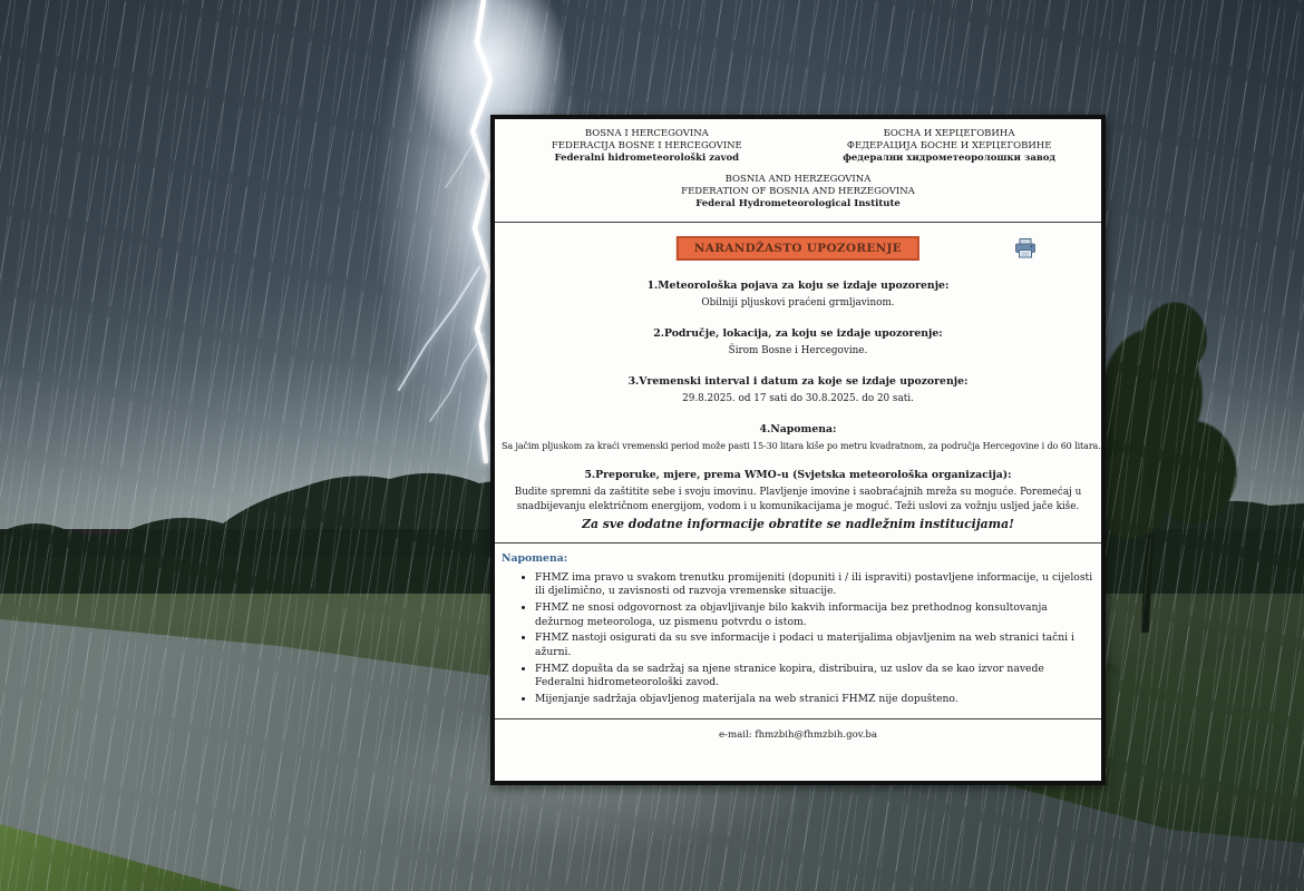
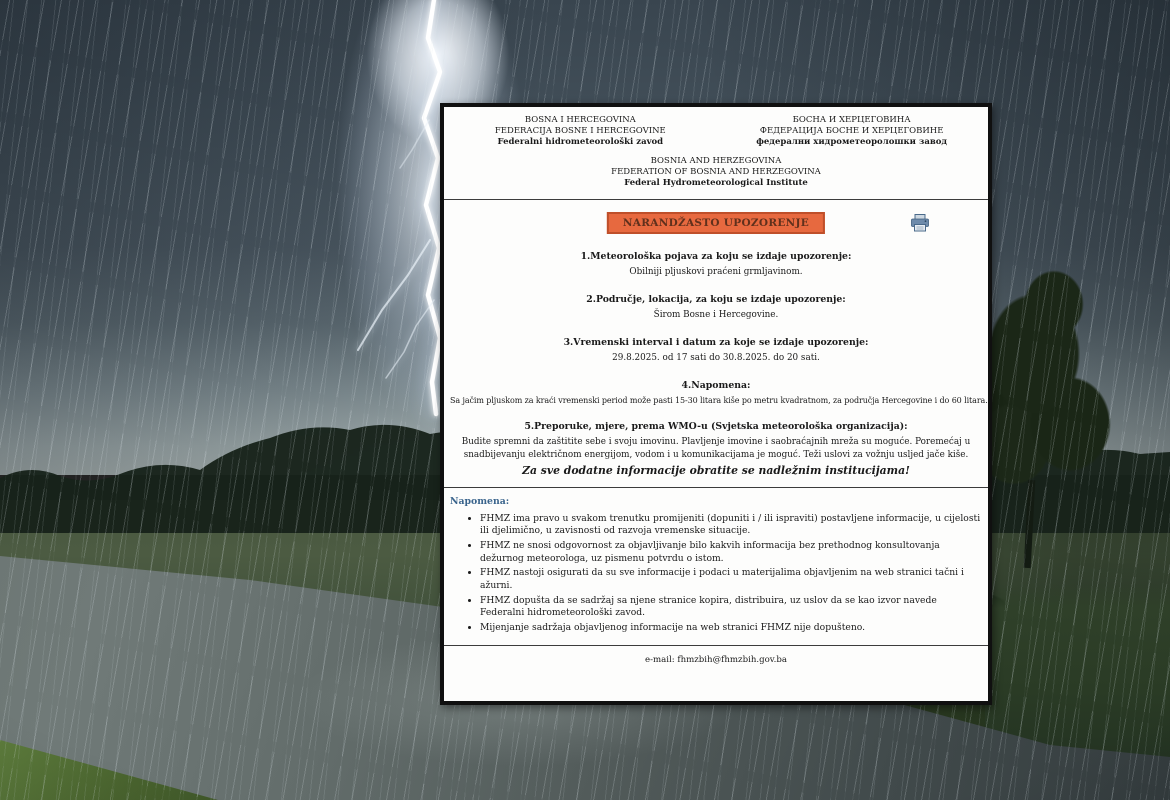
  BOSNA I HERCEGOVINA
  FEDERACIJA BOSNE I HERCEGOVINE
  Federalni hidrometeorološki zavod
  БОСНА И ХЕРЦЕГОВИНА
  ФЕДЕРАЦИЈА БОСНЕ И ХЕРЦЕГОВИНЕ
  федерални хидрометеоролошки завод
  BOSNIA AND HERZEGOVINA
  FEDERATION OF BOSNIA AND HERZEGOVINA
  Federal Hydrometeorological Institute
  NARANDŽASTO UPOZORENJE
  1.Meteorološka pojava za koju se izdaje upozorenje:
  Obilniji pljuskovi praćeni grmljavinom.
  2.Područje, lokacija, za koju se izdaje upozorenje:
  Širom Bosne i Hercegovine.
  3.Vremenski interval i datum za koje se izdaje upozorenje:
  29.8.2025. od 17 sati do 30.8.2025. do 20 sati.
  4.Napomena:
  Sa jačim pljuskom za kraći vremenski period može pasti 15-30 litara kiše po metru kvadratnom, za područja Hercegovine i do 60 litara.
  5.Preporuke, mjere, prema WMO-u (Svjetska meteorološka organizacija):
  Budite spremni da zaštitite sebe i svoju imovinu. Plavljenje imovine i saobraćajnih mreža su moguće. Poremećaj u snadbijevanju električnom energijom, vodom i u komunikacijama je moguć. Teži uslovi za vožnju usljed jače kiše.
  Za sve dodatne informacije obratite se nadležnim institucijama!
  Napomena:
  FHMZ ima pravo u svakom trenutku promijeniti (dopuniti i / ili ispraviti) postavljene informacije, u cijelosti ili djelimično, u zavisnosti od razvoja vremenske situacije.
  FHMZ ne snosi odgovornost za objavljivanje bilo kakvih informacija bez prethodnog konsultovanja dežurnog meteorologa, uz pismenu potvrdu o istom.
  FHMZ nastoji osigurati da su sve informacije i podaci u materijalima objavljenim na web stranici tačni i ažurni.
  FHMZ dopušta da se sadržaj sa njene stranice kopira, distribuira, uz uslov da se kao izvor navede Federalni hidrometeorološki zavod.
- Mijenjanje sadržaja objavljenog materijala na web stranici FHMZ nije dopušteno.
+ Mijenjanje sadržaja objavljenog informacije na web stranici FHMZ nije dopušteno.
  e-mail: fhmzbih@fhmzbih.gov.ba
